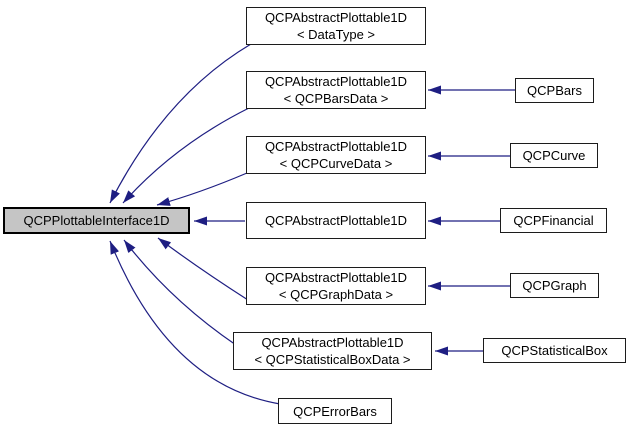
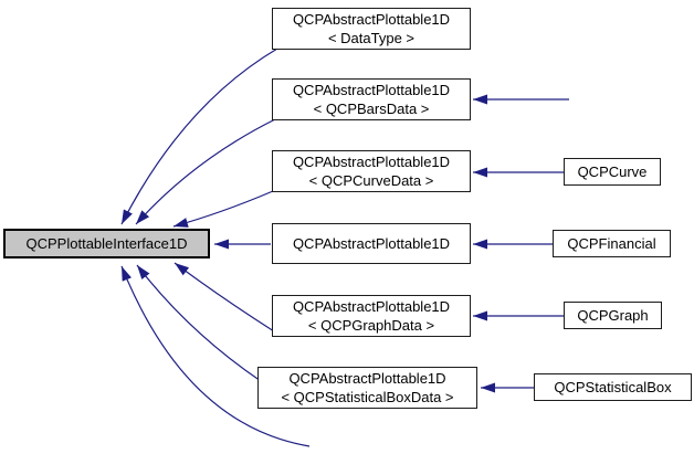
  QCPPlottableInterface1D
  QCPAbstractPlottable1D
  < DataType >
  QCPAbstractPlottable1D
  < QCPBarsData >
  QCPAbstractPlottable1D
  < QCPCurveData >
  QCPAbstractPlottable1D
  QCPAbstractPlottable1D
  < QCPGraphData >
  QCPAbstractPlottable1D
  < QCPStatisticalBoxData >
- QCPErrorBars
- QCPBars
  QCPCurve
  QCPFinancial
  QCPGraph
  QCPStatisticalBox
